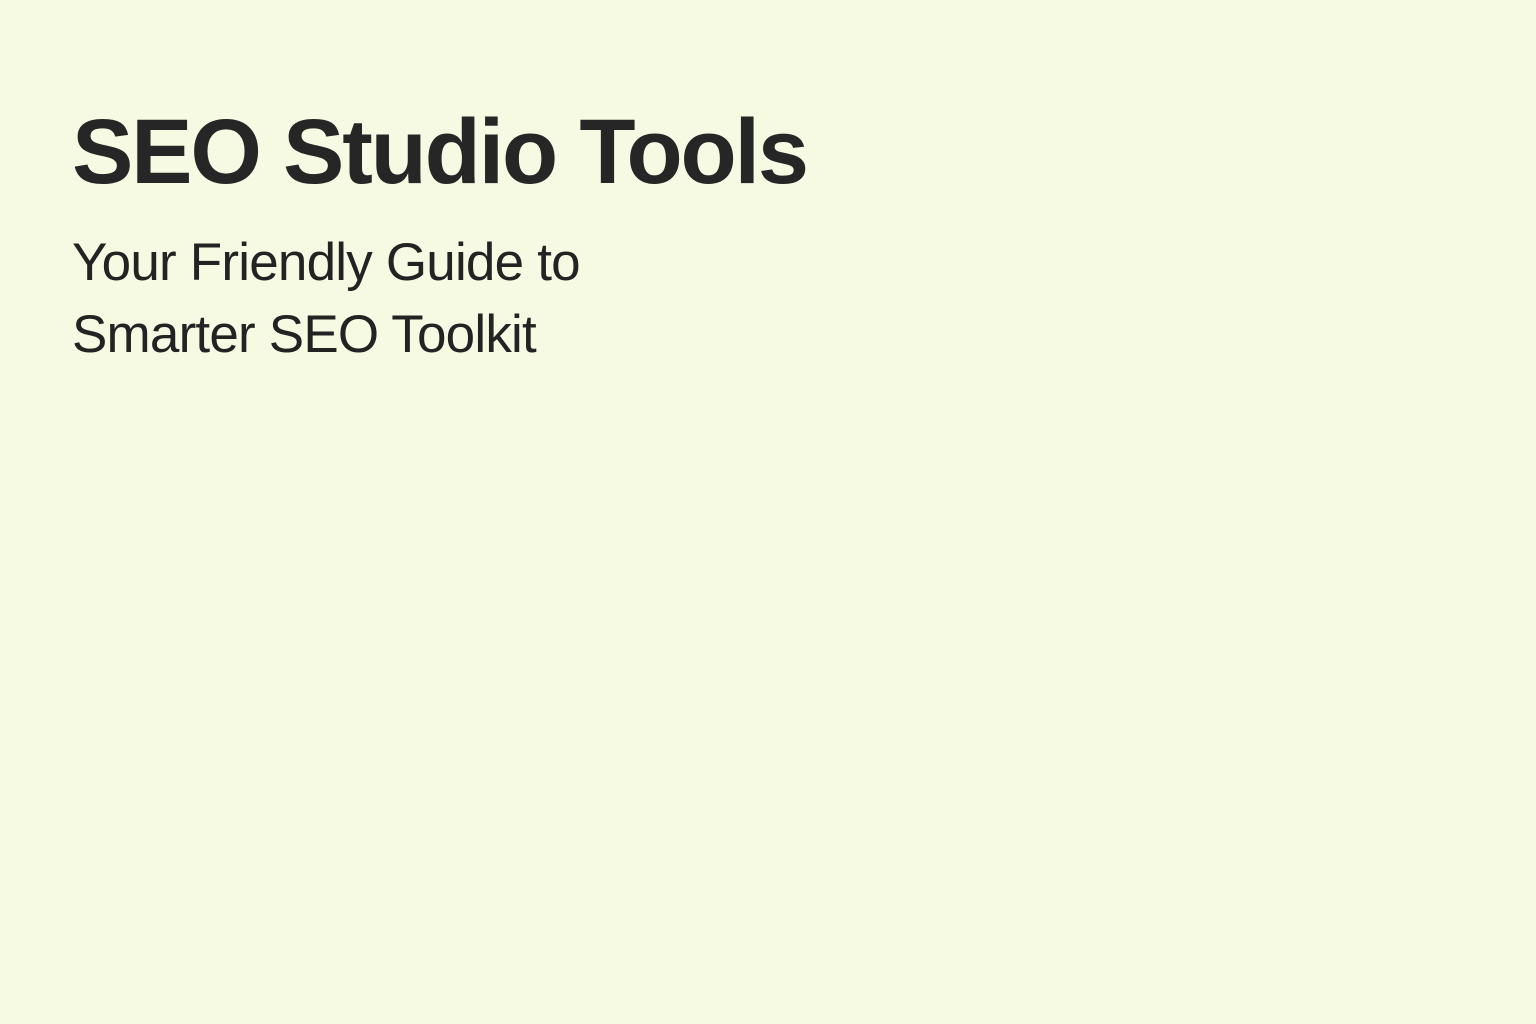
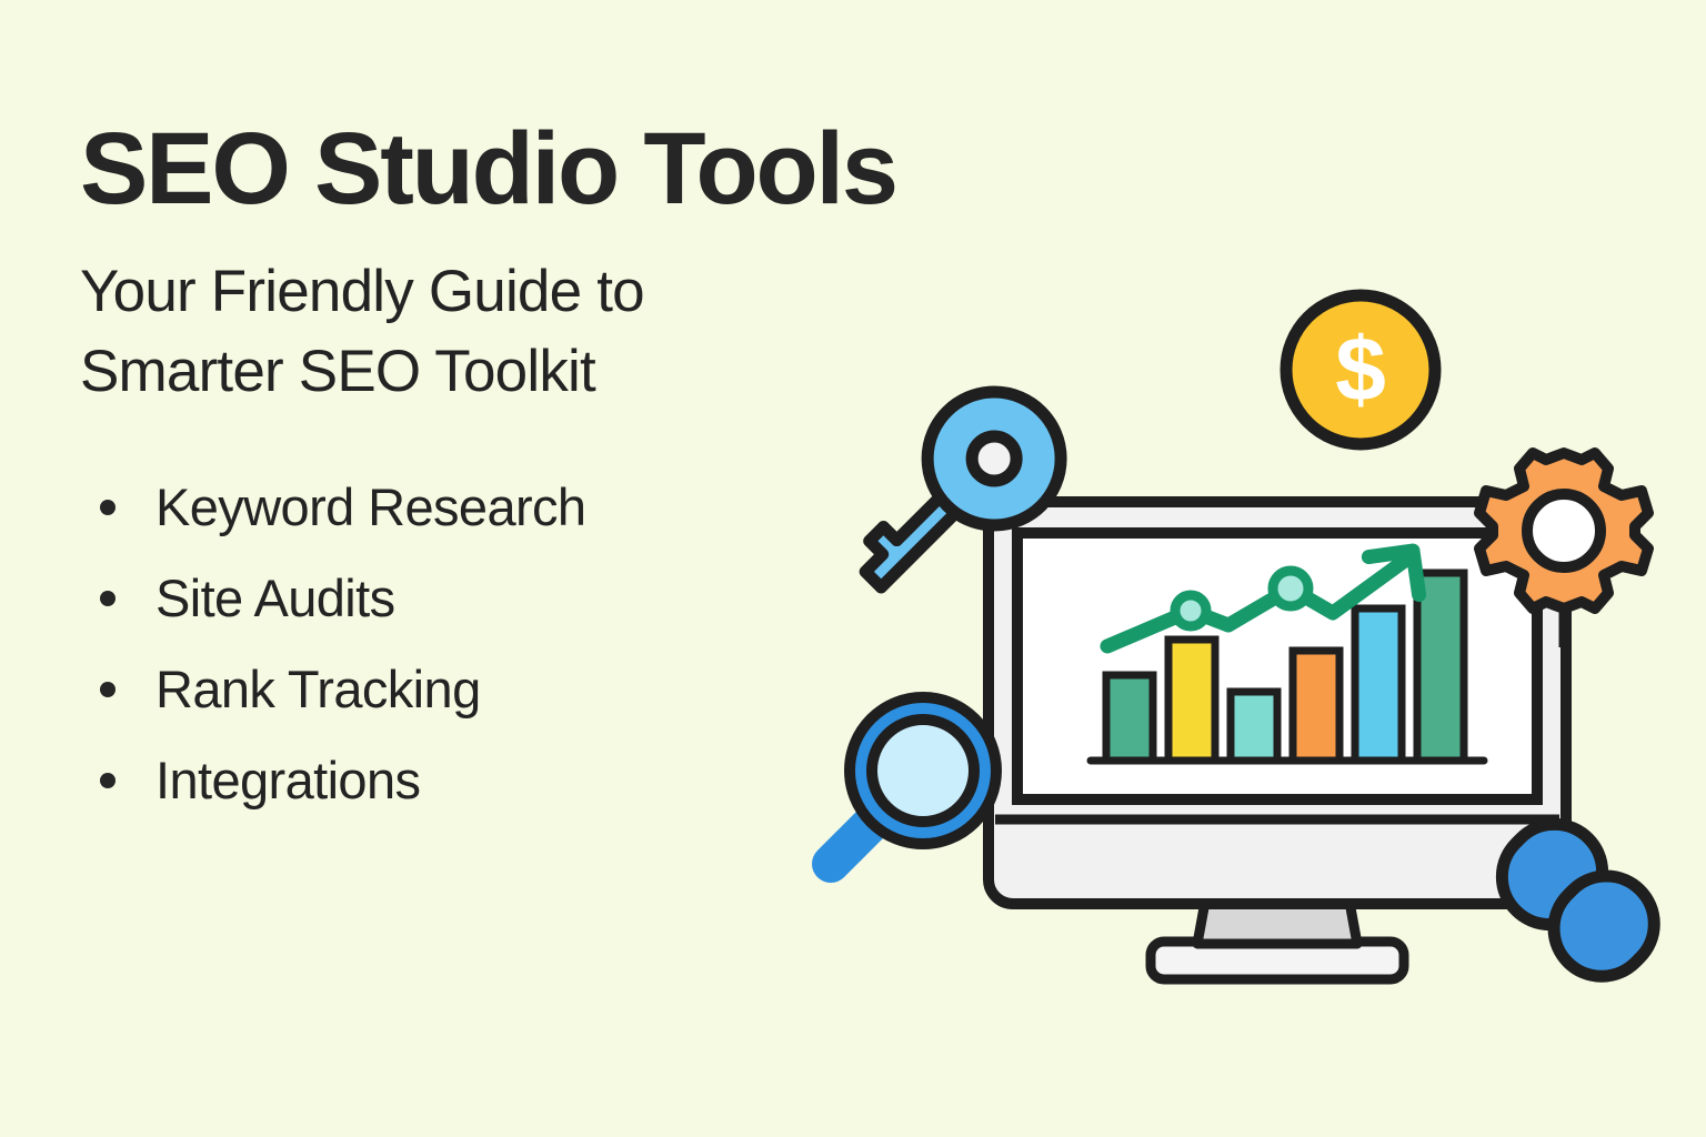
  SEO Studio Tools
  Your Friendly Guide to
  Smarter SEO Toolkit
+ Keyword Research
+ Site Audits
+ Rank Tracking
+ Integrations
+ $
